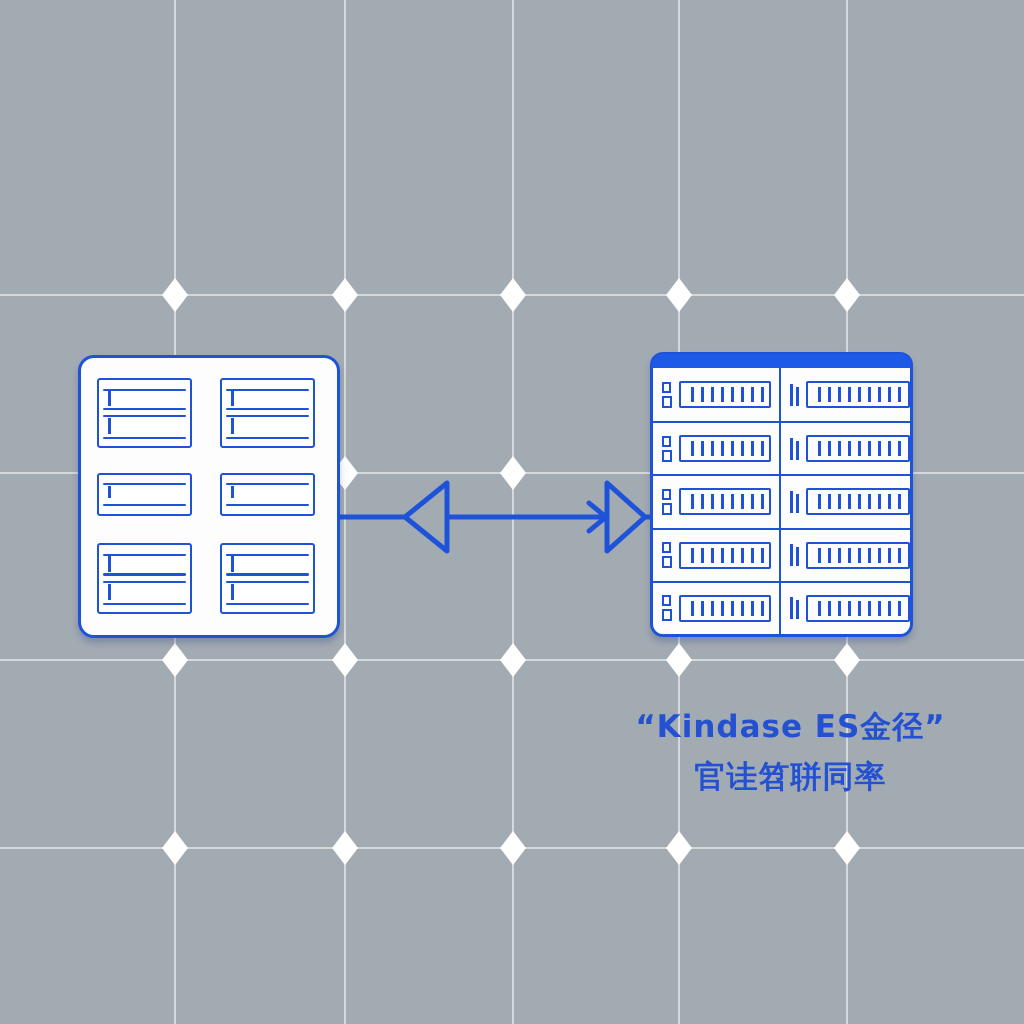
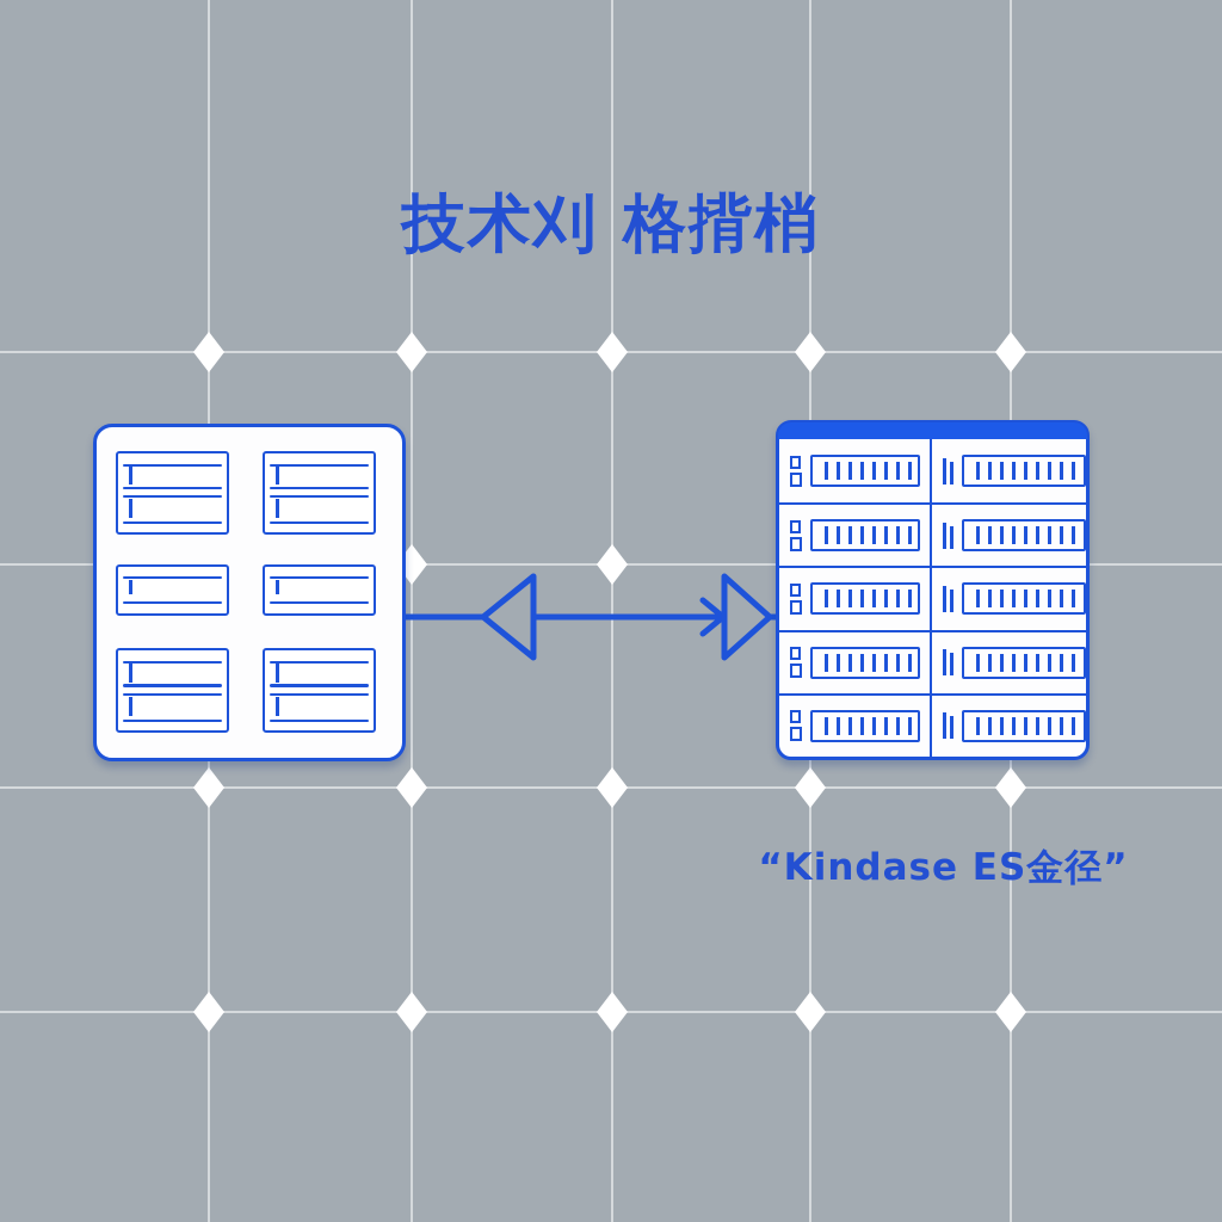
+ 技术刈 格揹梢
  “Kindase ES金径”
- 官诖笤聠同率
